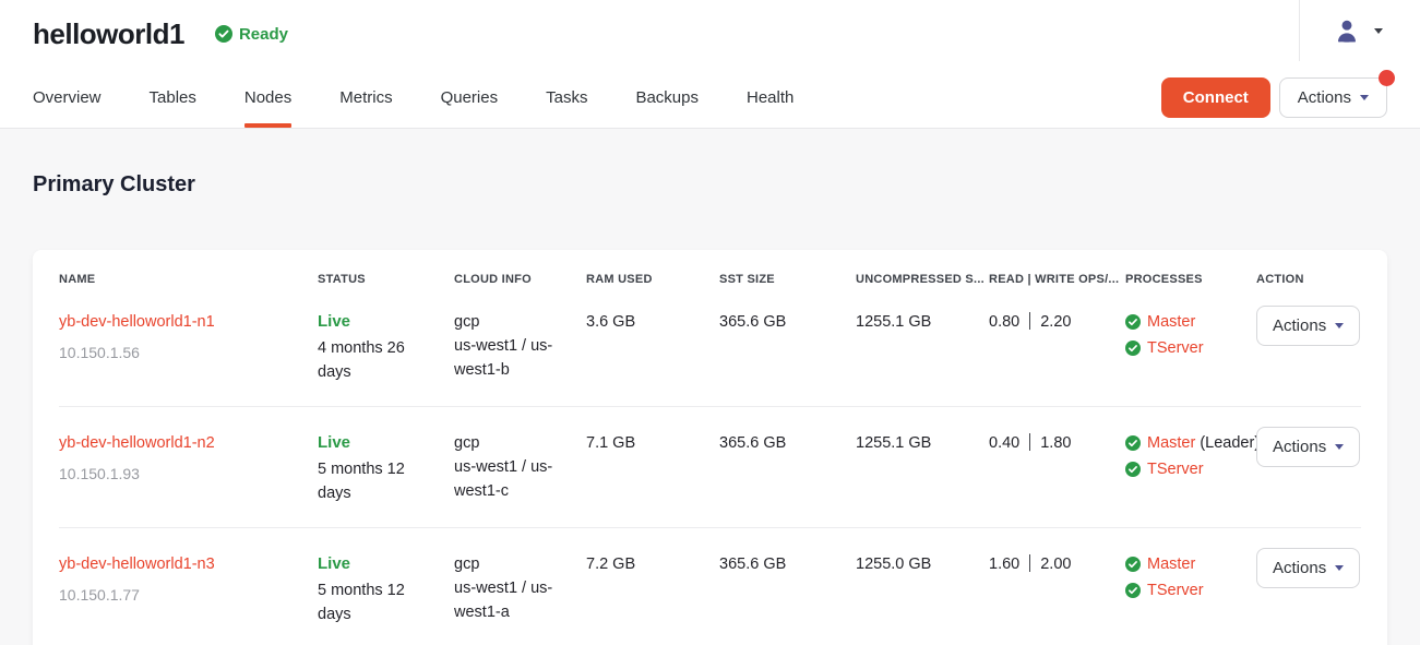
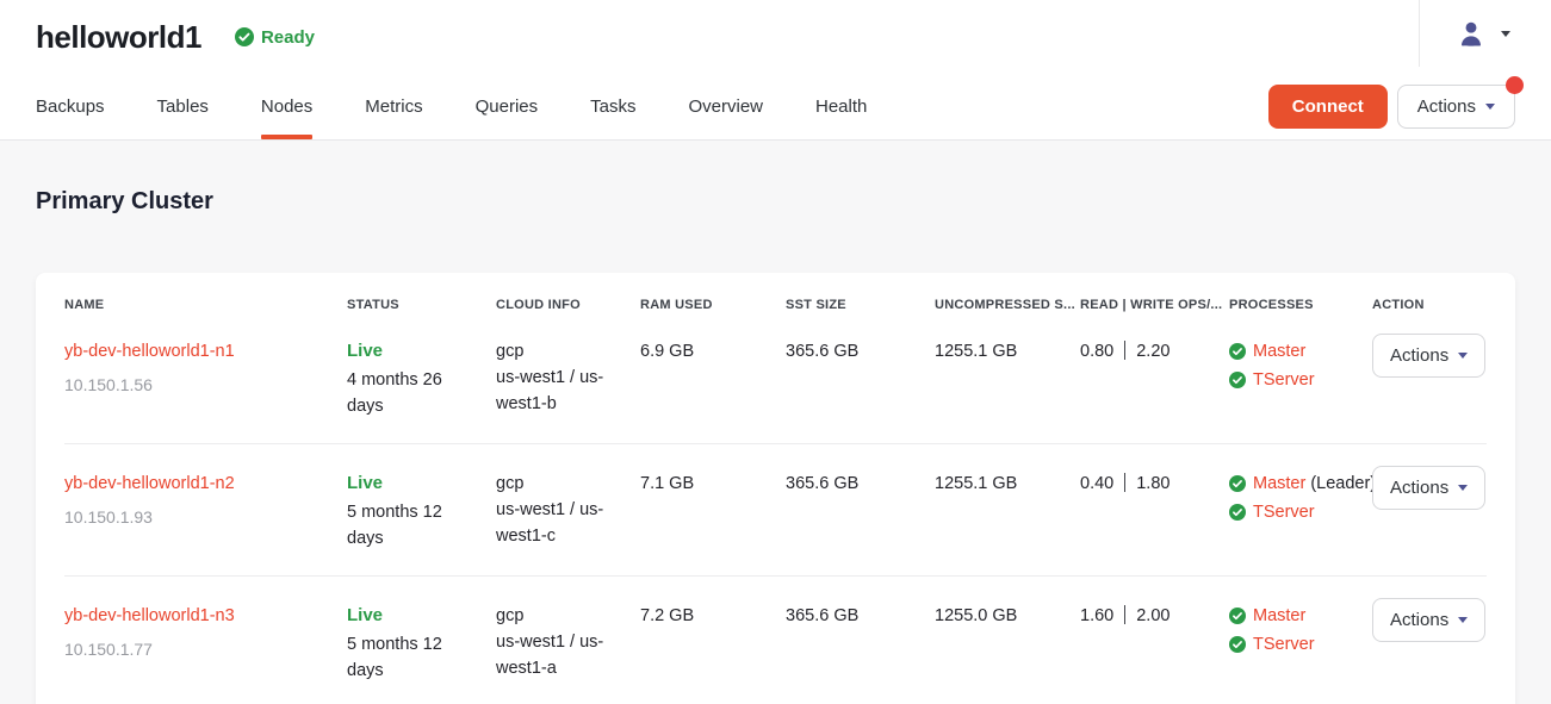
  helloworld1
  Ready
- Overview
+ Backups
  Tables
  Nodes
  Metrics
  Queries
  Tasks
- Backups
+ Overview
  Health
  Connect
  Actions
  Primary Cluster
  NAME
  STATUS
  CLOUD INFO
  RAM USED
  SST SIZE
  UNCOMPRESSED S...
  READ | WRITE OPS/...
  PROCESSES
  ACTION
  yb-dev-helloworld1-n1
  10.150.1.56
  Live
  4 months 26 days
  gcp
  us-west1 / us-west1-b
- 3.6 GB
+ 6.9 GB
  365.6 GB
  1255.1 GB
  0.80 2.20
  Master
  TServer
  Actions
  yb-dev-helloworld1-n2
  10.150.1.93
  Live
  5 months 12 days
  gcp
  us-west1 / us-west1-c
  7.1 GB
  365.6 GB
  1255.1 GB
  0.40 1.80
  Master
  (Leader
  TServer
  Actions
  yb-dev-helloworld1-n3
  10.150.1.77
  Live
  5 months 12 days
  gcp
  us-west1 / us-west1-a
  7.2 GB
  365.6 GB
  1255.0 GB
  1.60 2.00
  Master
  TServer
  Actions
